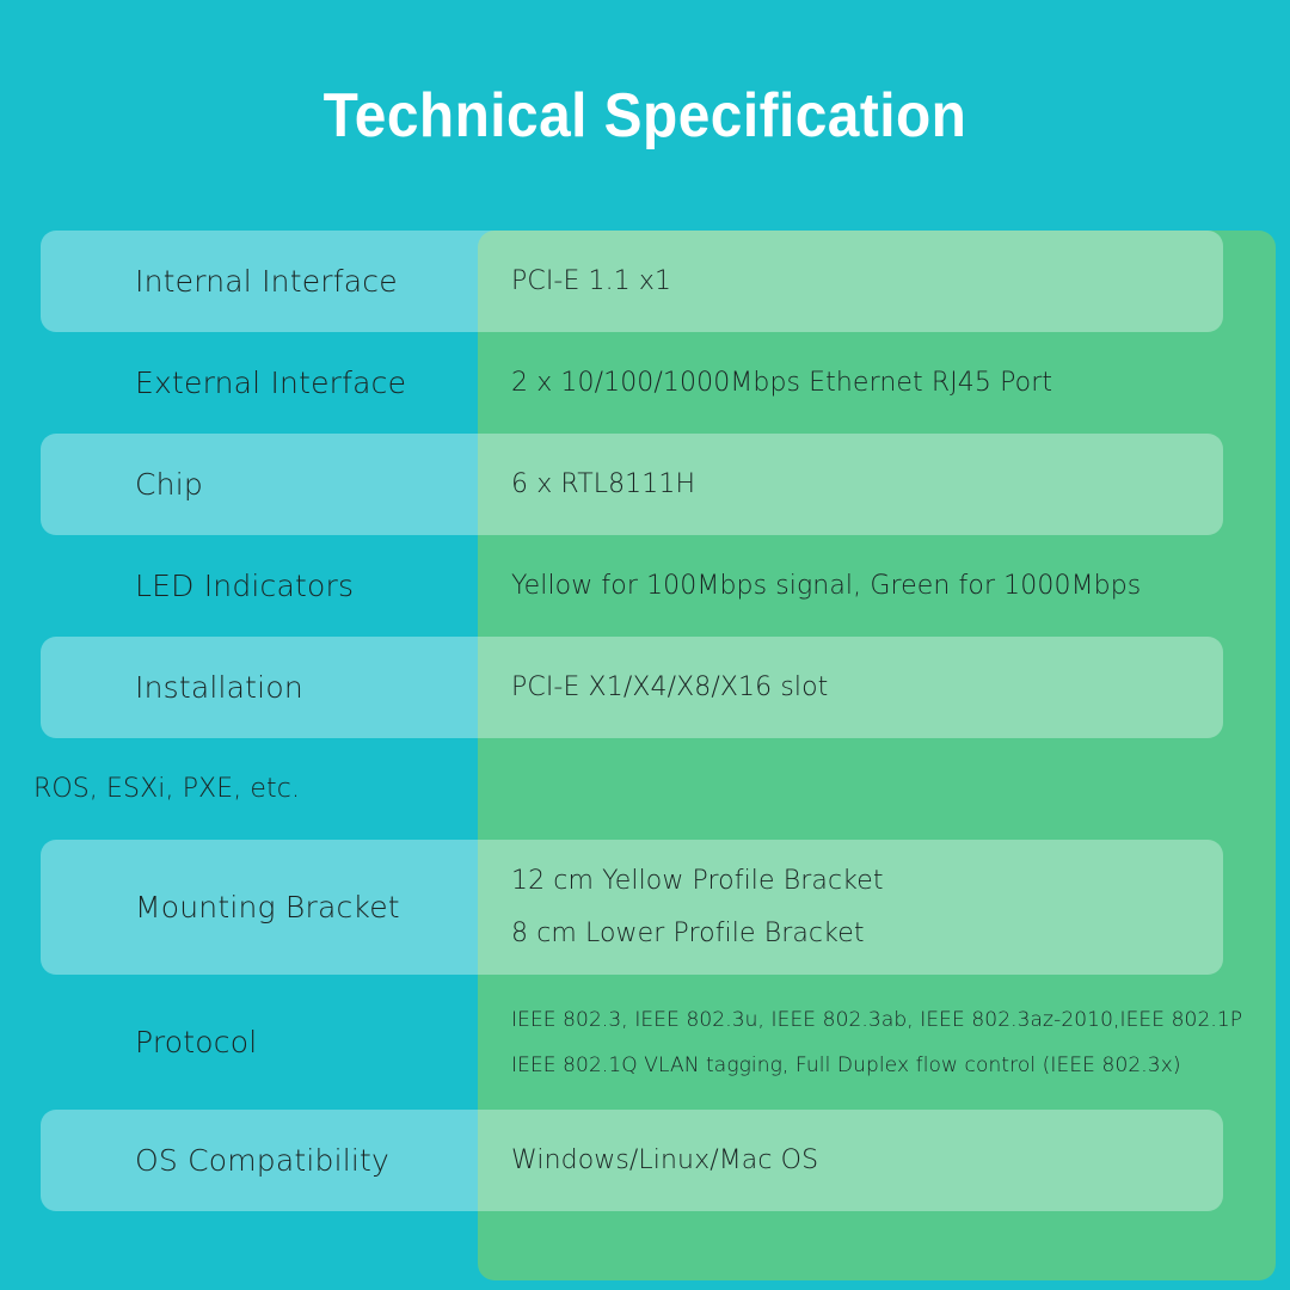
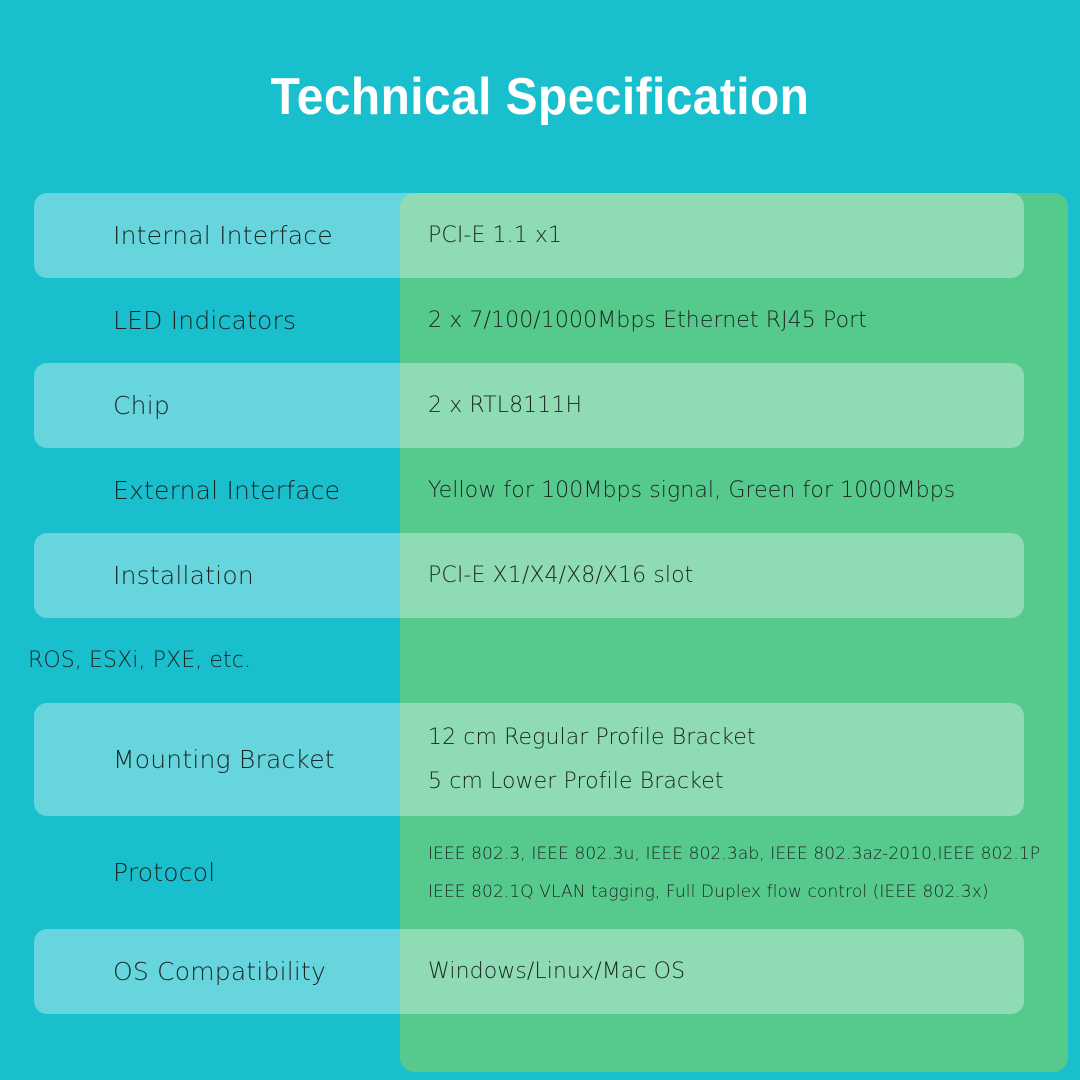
  Technical Specification
  Internal Interface
  PCI-E 1.1 x1
- External Interface
+ LED Indicators
- 2 x 10/100/1000Mbps Ethernet RJ45 Port
+ 2 x 7/100/1000Mbps Ethernet RJ45 Port
  Chip
- 6 x RTL8111H
+ 2 x RTL8111H
- LED Indicators
+ External Interface
  Yellow for 100Mbps signal, Green for 1000Mbps
  Installation
  PCI-E X1/X4/X8/X16 slot
  ROS, ESXi, PXE, etc.
  Mounting Bracket
- 12 cm Yellow Profile Bracket
+ 12 cm Regular Profile Bracket
- 8 cm Lower Profile Bracket
+ 5 cm Lower Profile Bracket
  Protocol
  IEEE 802.3, IEEE 802.3u, IEEE 802.3ab, IEEE 802.3az-2010,IEEE 802.1P
  IEEE 802.1Q VLAN tagging, Full Duplex flow control (IEEE 802.3x)
  OS Compatibility
  Windows/Linux/Mac OS
